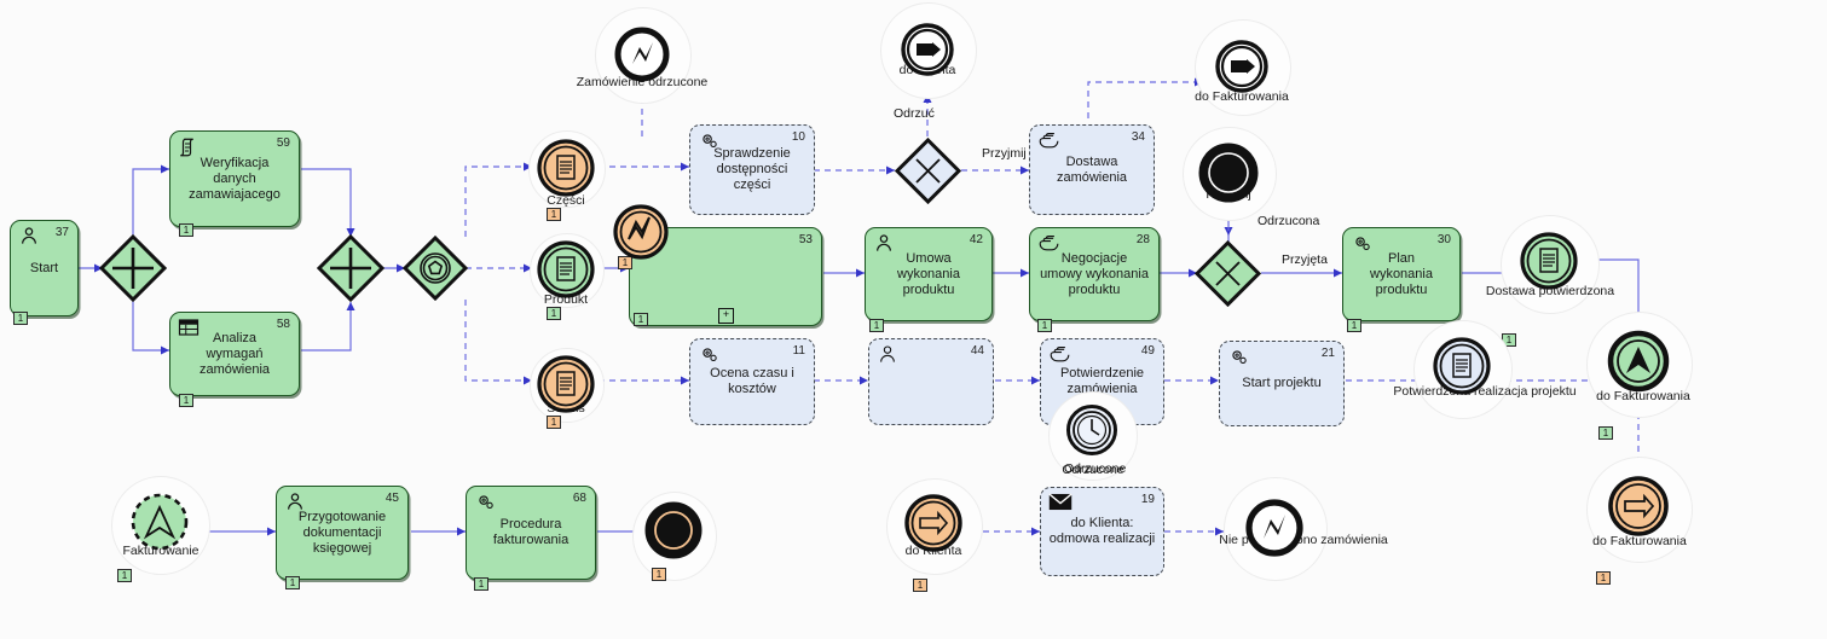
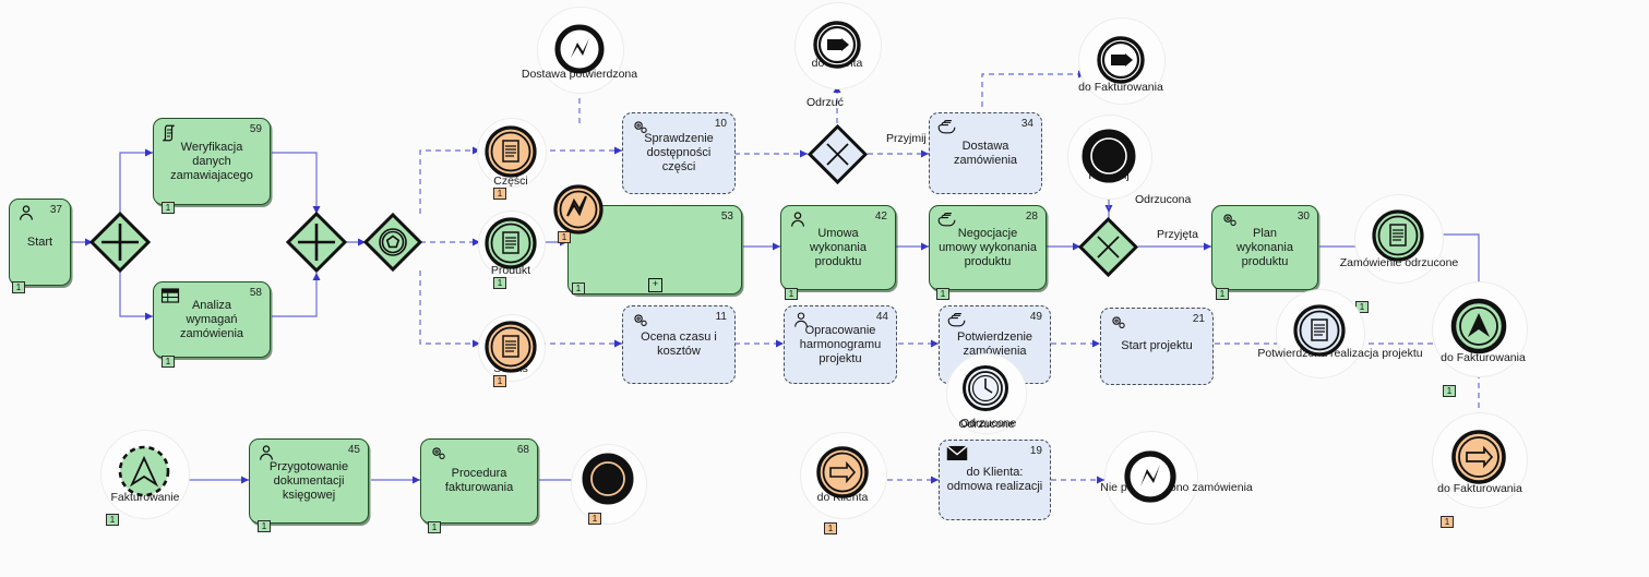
  37
  Start
  1
  59
  Weryfikacja
  danych
  zamawiajacego
  1
  58
  Analiza
  wymagań
  zamówienia
  1
  10
  Sprawdzenie
  dostępności
  części
  53
  +
  1
  1
  11
  Ocena czasu i kosztów
  34
  Dostawa zamówienia
  42
  Umowa
  wykonania
  produktu
  1
  44
+ Opracowanie
+ harmonogramu
+ projektu
  28
  Negocjacje
  umowy wykonania
  produktu
  1
  49
  Potwierdzenie
  zamówienia
  21
  Start projektu
  30
  Plan
  wykonania
  produktu
  1
  1
  45
  Przygotowanie
  dokumentacji
  księgowej
  1
  68
  Procedura
  fakturowania
  1
  19
  do Klienta:
  odmowa realizacji
- Zamówienie odrzucone
+ Dostawa potwierdzona
  do Fakturowania
  Części
  1
  Produkt
  1
  1
- Dostawa potwierdzona
+ Zamówienie odrzucone
  Potwierdz realizacja projektu
  do Fakturowania
  1
  do Fakturowania
  1
  Odrzucone
  1
  Fakturowanie
  1
  1
  Odrzuć
  Przyjmij
  Odrzucona
  Przyjęta
